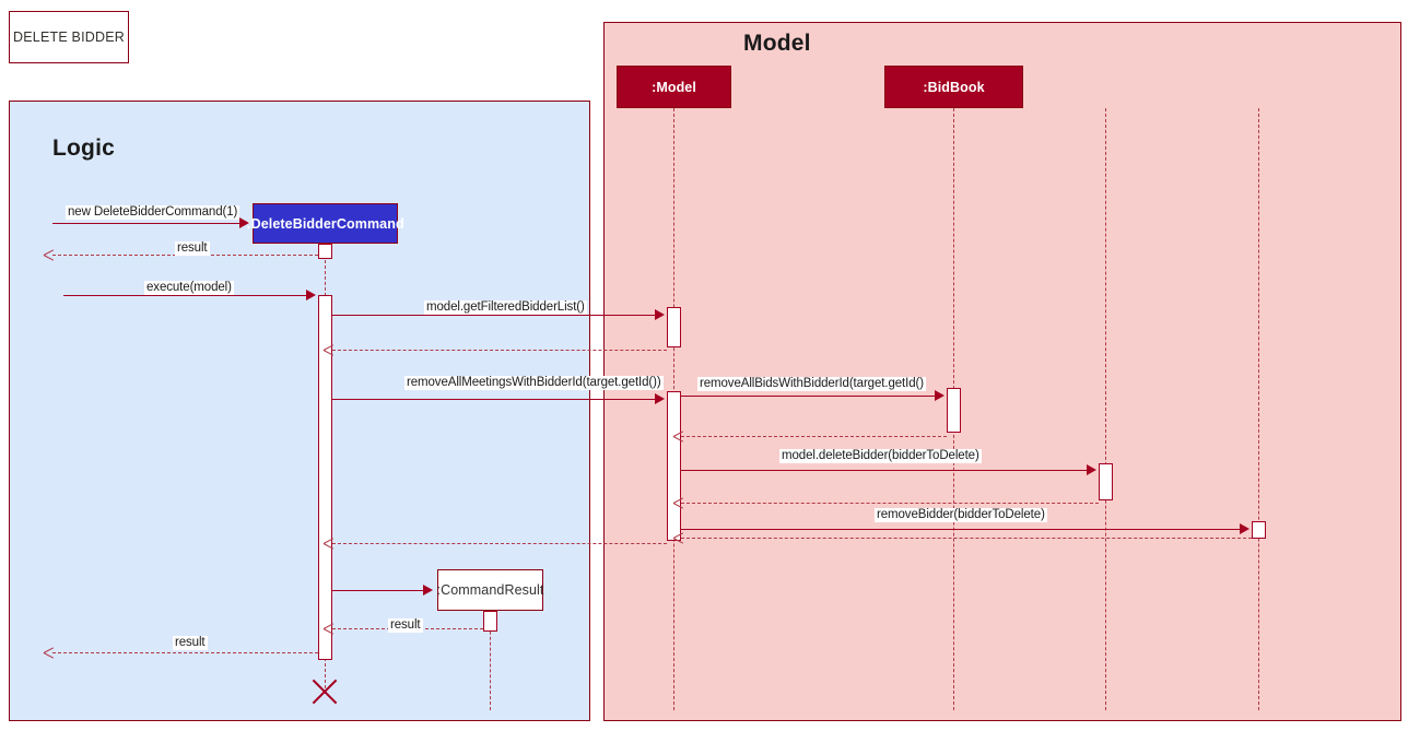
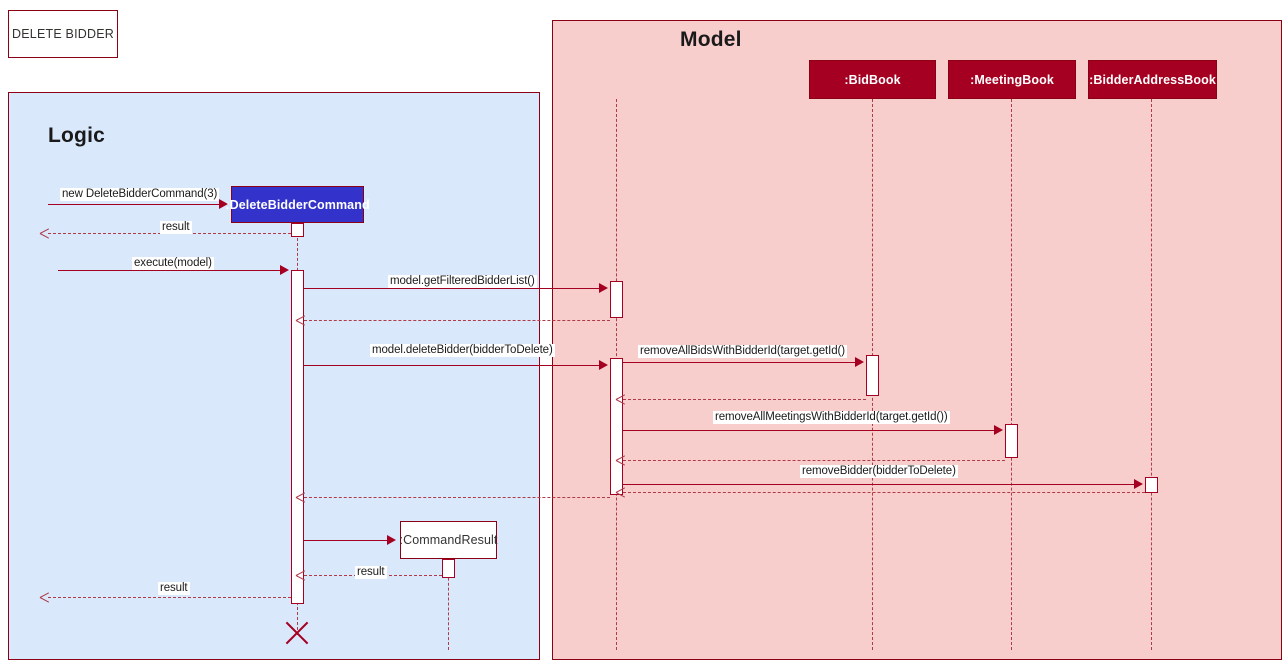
  DELETE BIDDER
  Logic
  Model
- :Model
  :BidBook
+ :MeetingBook
+ :BidderAddressBook
  DeleteBidderCommand
  :CommandResult
- new DeleteBidderCommand(1)
+ new DeleteBidderCommand(3)
  result
  execute(model)
  model.getFilteredBidderList()
- removeAllMeetingsWithBidderId(target.getId())
+ model.deleteBidder(bidderToDelete)
  removeAllBidsWithBidderId(target.getId()
- model.deleteBidder(bidderToDelete)
+ removeAllMeetingsWithBidderId(target.getId())
  removeBidder(bidderToDelete)
  result
  result
